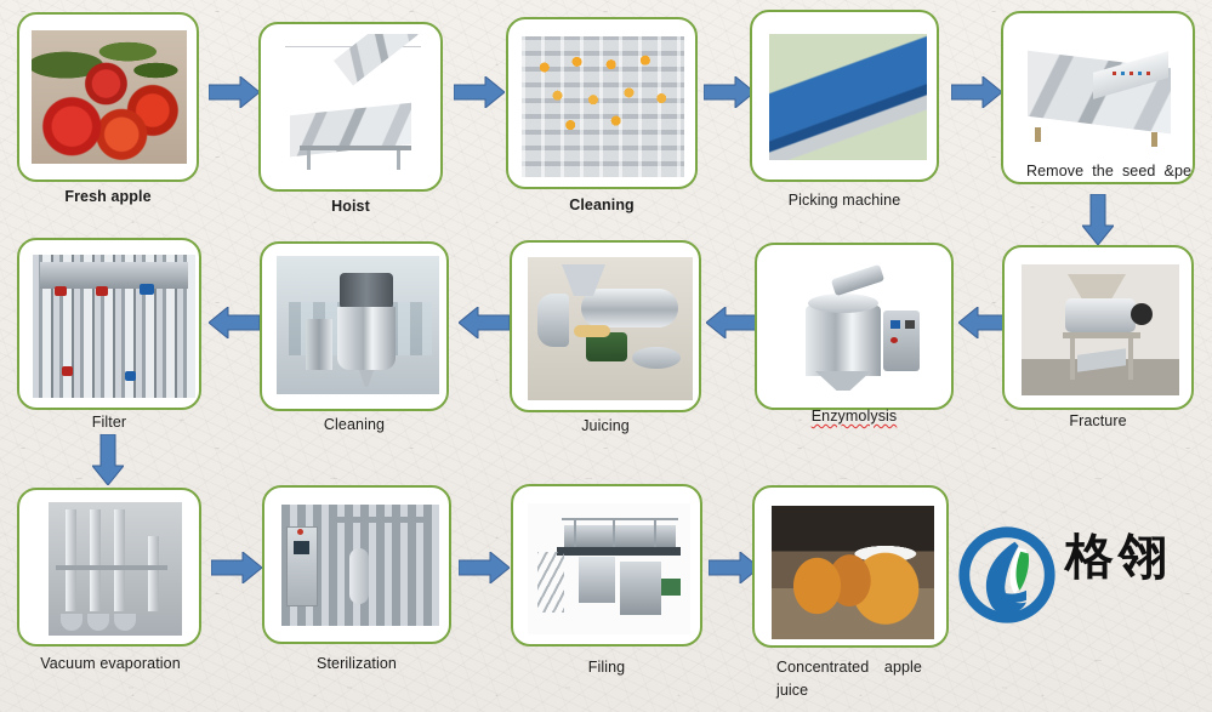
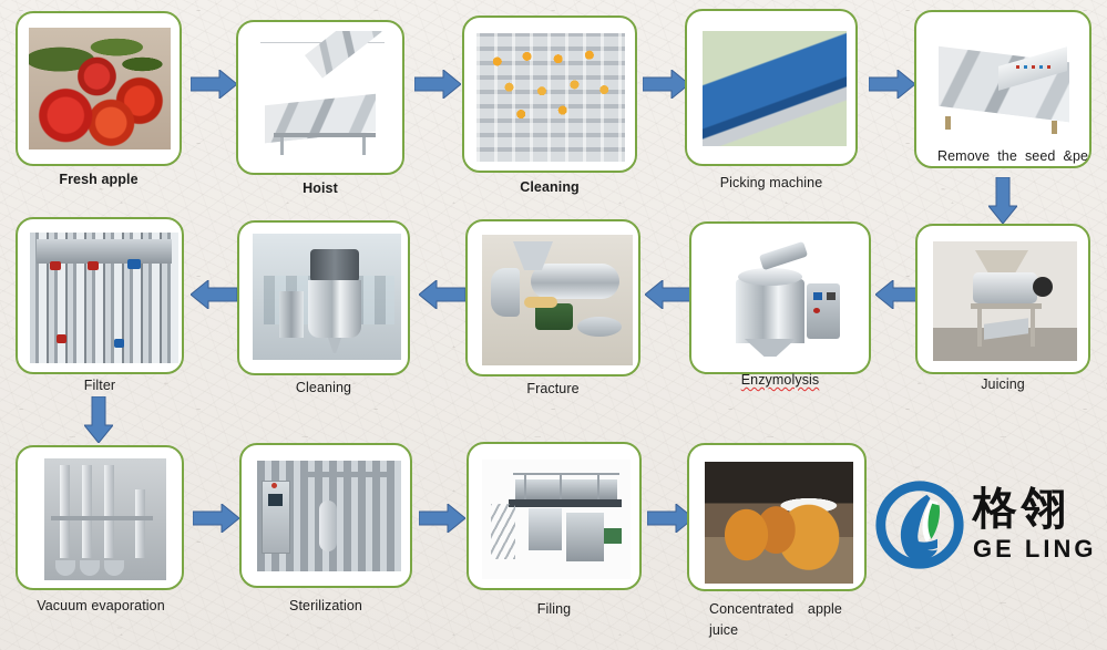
  Fresh apple
  Hoist
  Cleaning
  Picking machine
  Remove the seed &pe
  Filter
  Cleaning
- Juicing
+ Fracture
  Enzymolysis
- Fracture
+ Juicing
  Vacuum evaporation
  Sterilization
  Filing
  Concentrated apple juice
  格翎
+ GE LING
